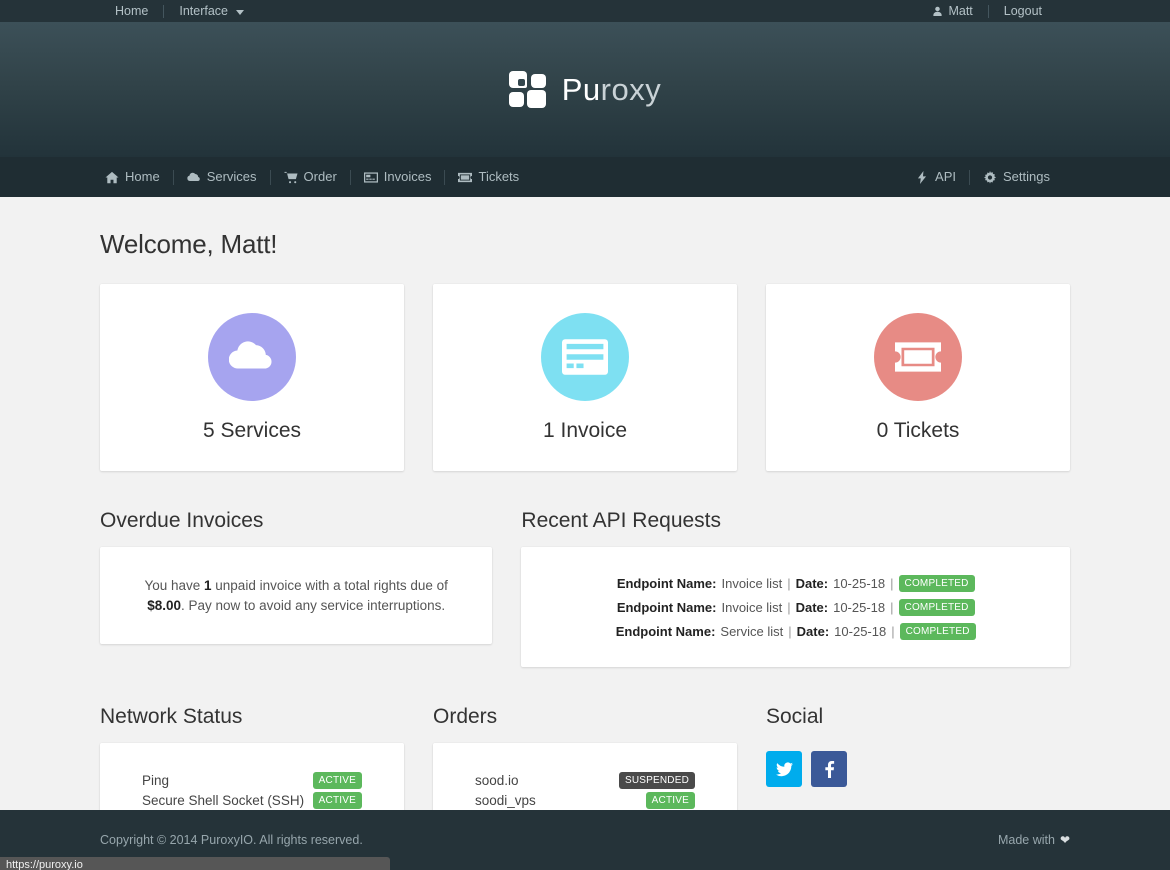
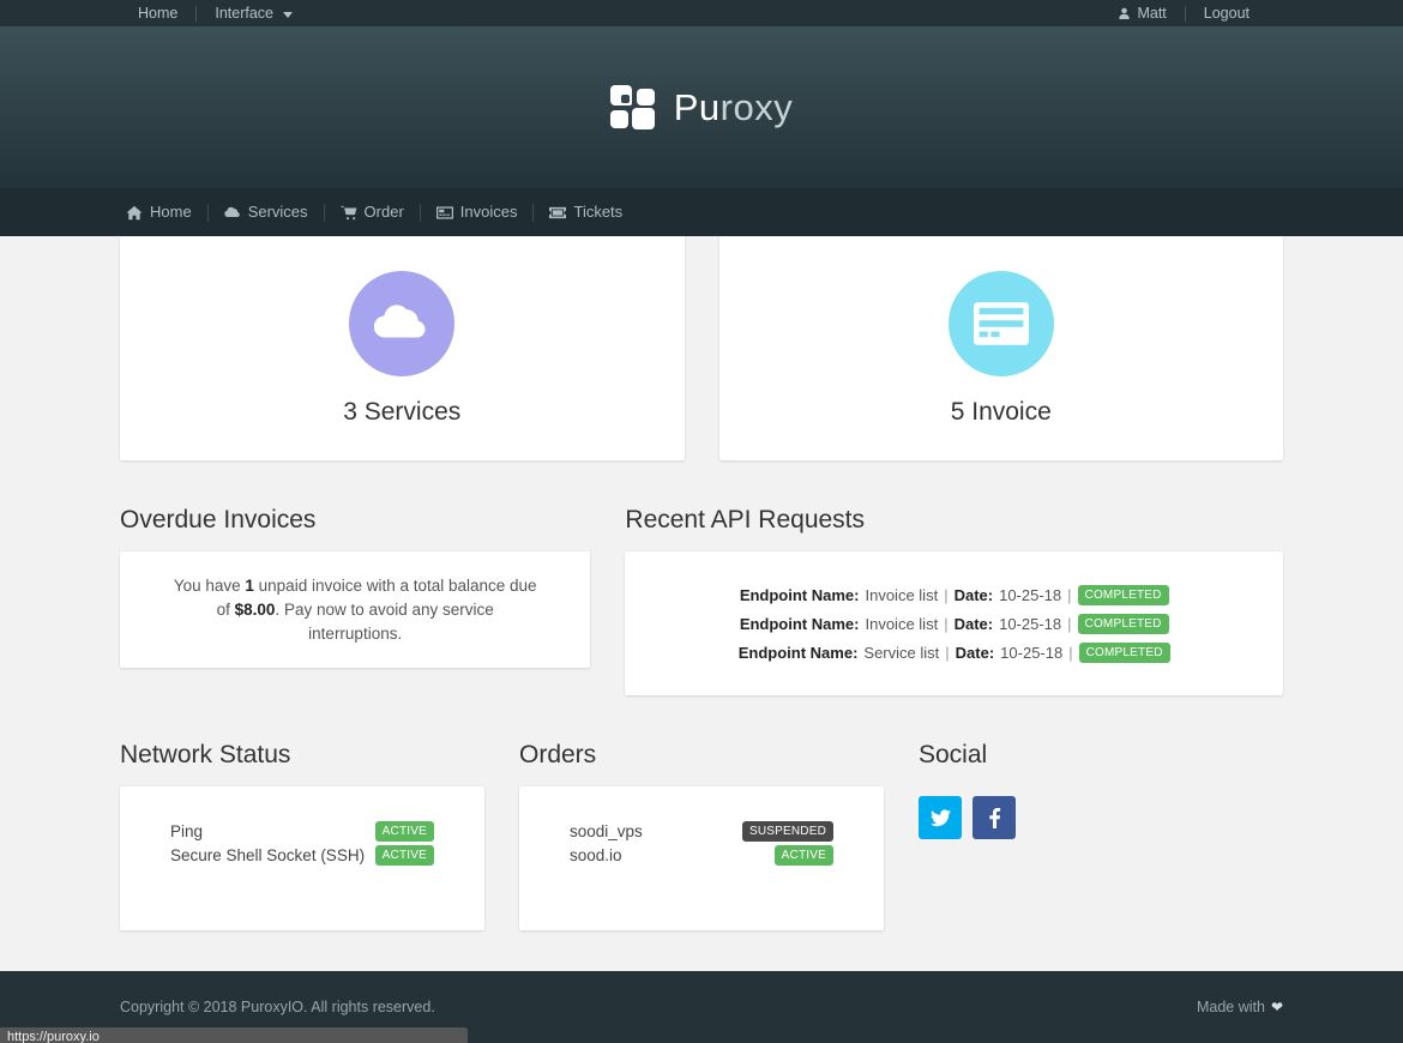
  Home
  Interface
  Matt
  Logout
  Puroxy
  Home
  Services
  Order
  Invoices
  Tickets
- API
- Settings
- Welcome, Matt!
- 5 Services
+ 3 Services
- 1 Invoice
+ 5 Invoice
- 0 Tickets
  Overdue Invoices
- You have 1 unpaid invoice with a total rights due of $8.00. Pay now to avoid any service interruptions.
+ You have 1 unpaid invoice with a total balance due of $8.00. Pay now to avoid any service interruptions.
  Recent API Requests
  Endpoint Name:
  Invoice list
  |
  Date:
  10-25-18
  |
  COMPLETED
  Endpoint Name:
  Invoice list
  |
  Date:
  10-25-18
  |
  COMPLETED
  Endpoint Name:
  Service list
  |
  Date:
  10-25-18
  |
  COMPLETED
  Network Status
  Ping
  ACTIVE
  Secure Shell Socket (SSH)
  ACTIVE
  Orders
- sood.io
+ soodi_vps
  SUSPENDED
- soodi_vps
+ sood.io
  ACTIVE
  Social
- Copyright © 2014 PuroxyIO. All rights reserved.
+ Copyright © 2018 PuroxyIO. All rights reserved.
  Made with
  ❤
  https://puroxy.io
